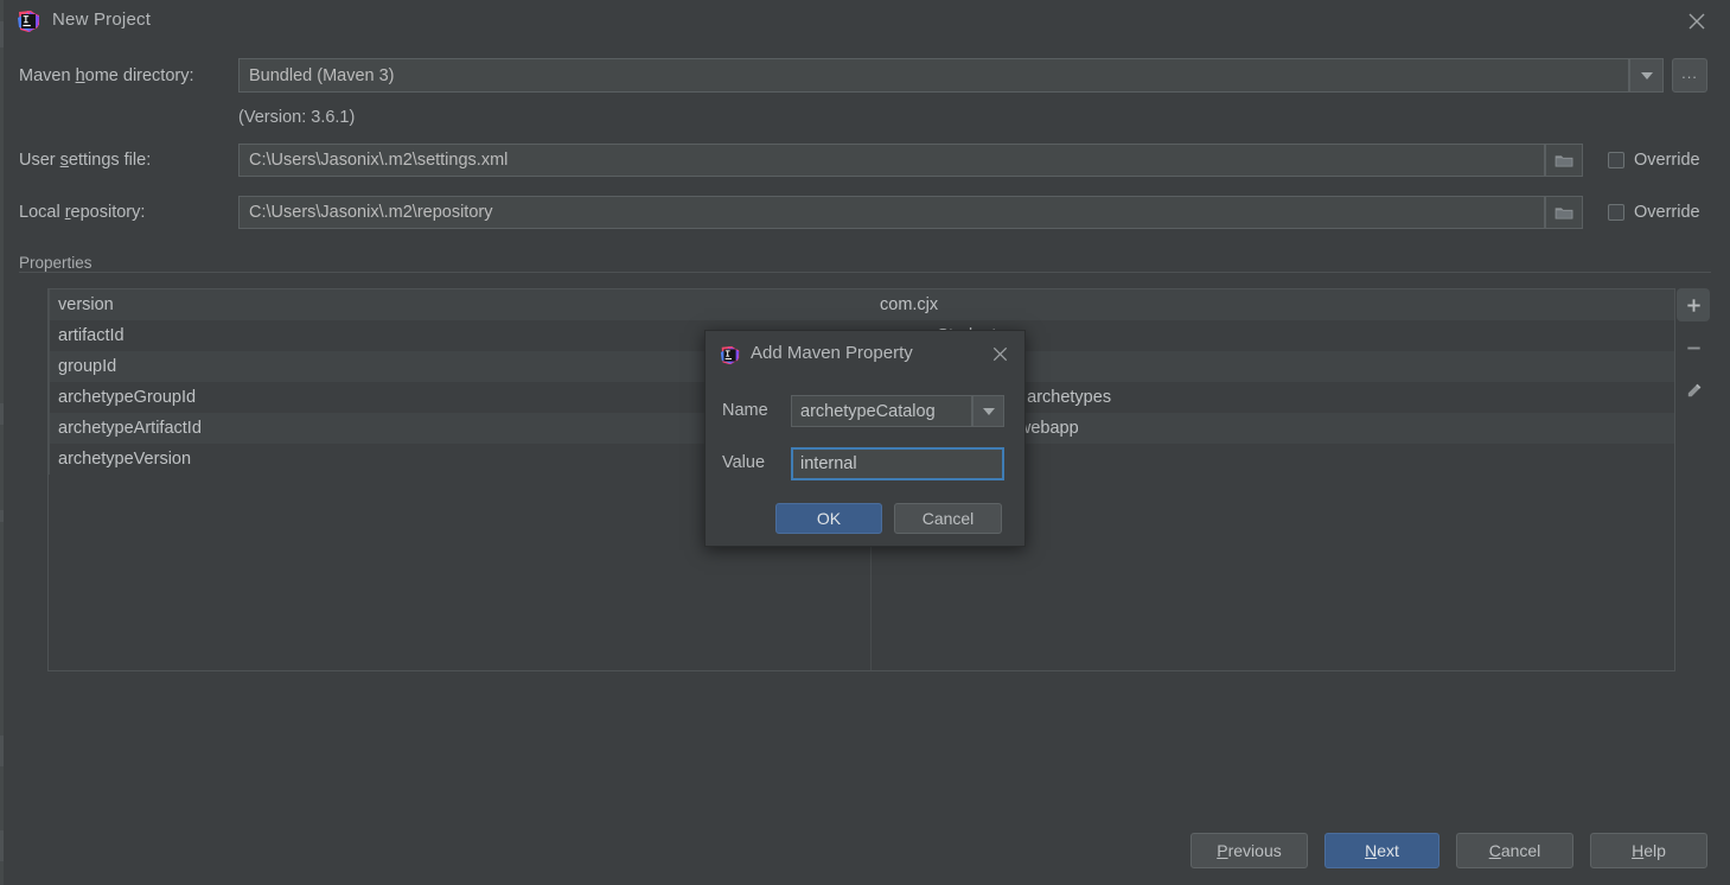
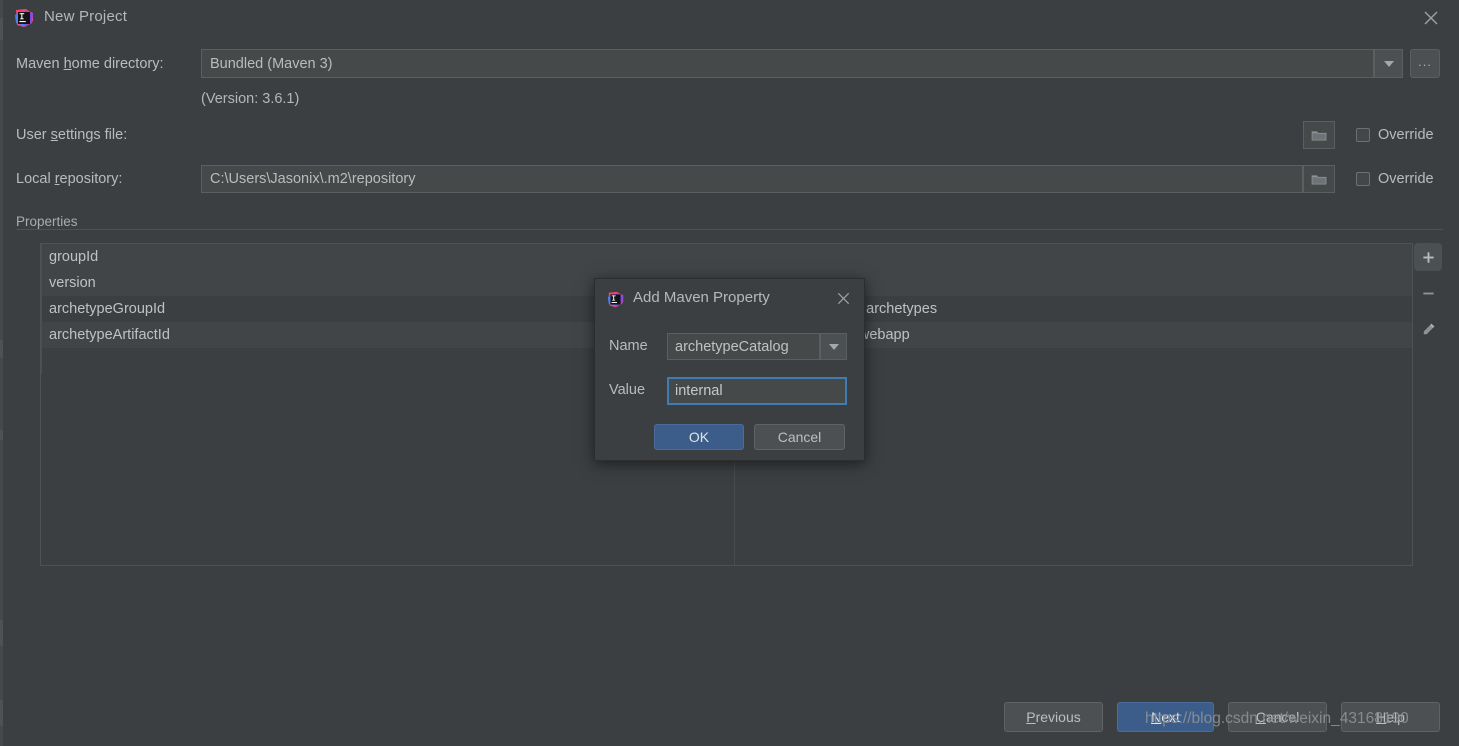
  New Project
  Maven home directory:
  Bundled (Maven 3)
  ...
  (Version: 3.6.1)
  User settings file:
- C:\Users\Jasonix\.m2\settings.xml
  Override
  Local repository:
  C:\Users\Jasonix\.m2\repository
  Override
  Properties
- version
+ groupId
- com.cjx
- artifactId
- groupId
+ version
  archetypeGroupId
  archetypeArtifactId
- archetypeVersion
  P
  revious
  N
  ext
  C
  ancel
  H
  elp
  Add Maven Property
  Name
  archetypeCatalog
  Value
  internal
  OK
  Cancel
+ https://blog.csdn.net/weixin_43168190
